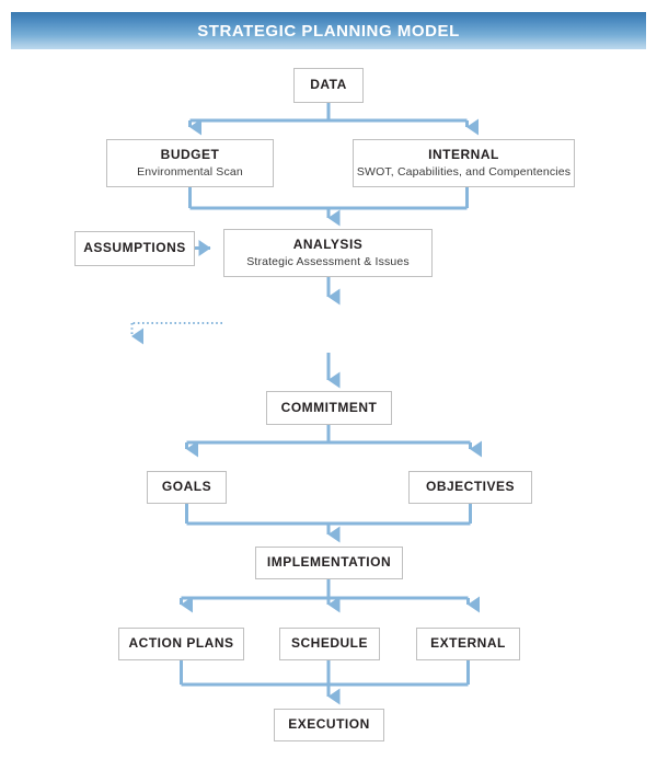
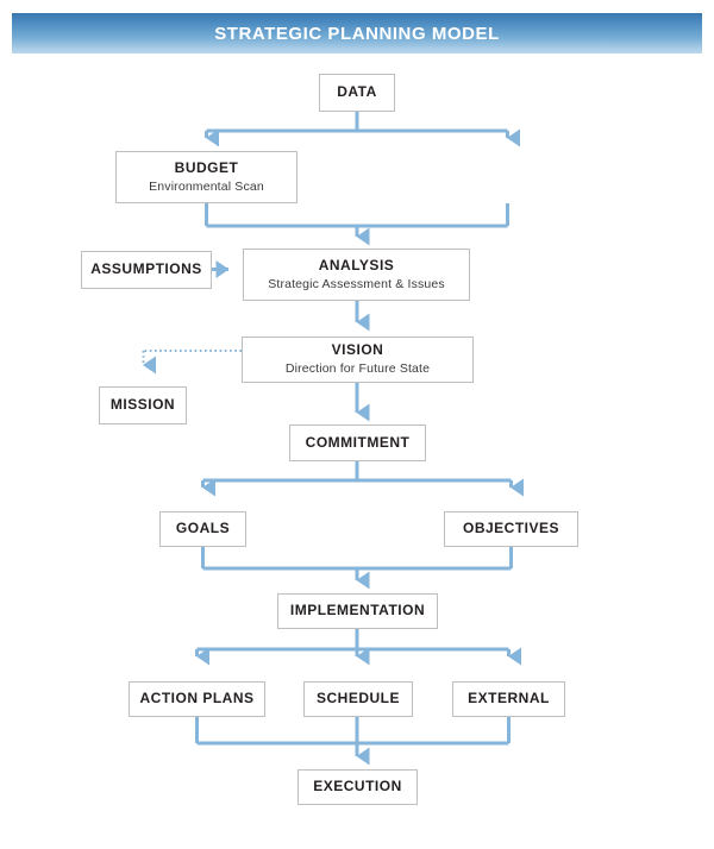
  STRATEGIC PLANNING MODEL
  DATA
  BUDGET
  Environmental Scan
- INTERNAL
- SWOT, Capabilities, and Compentencies
  ASSUMPTIONS
  ANALYSIS
  Strategic Assessment & Issues
+ VISION
+ Direction for Future State
+ MISSION
  COMMITMENT
  GOALS
  OBJECTIVES
  IMPLEMENTATION
  ACTION PLANS
  SCHEDULE
  EXTERNAL
  EXECUTION
